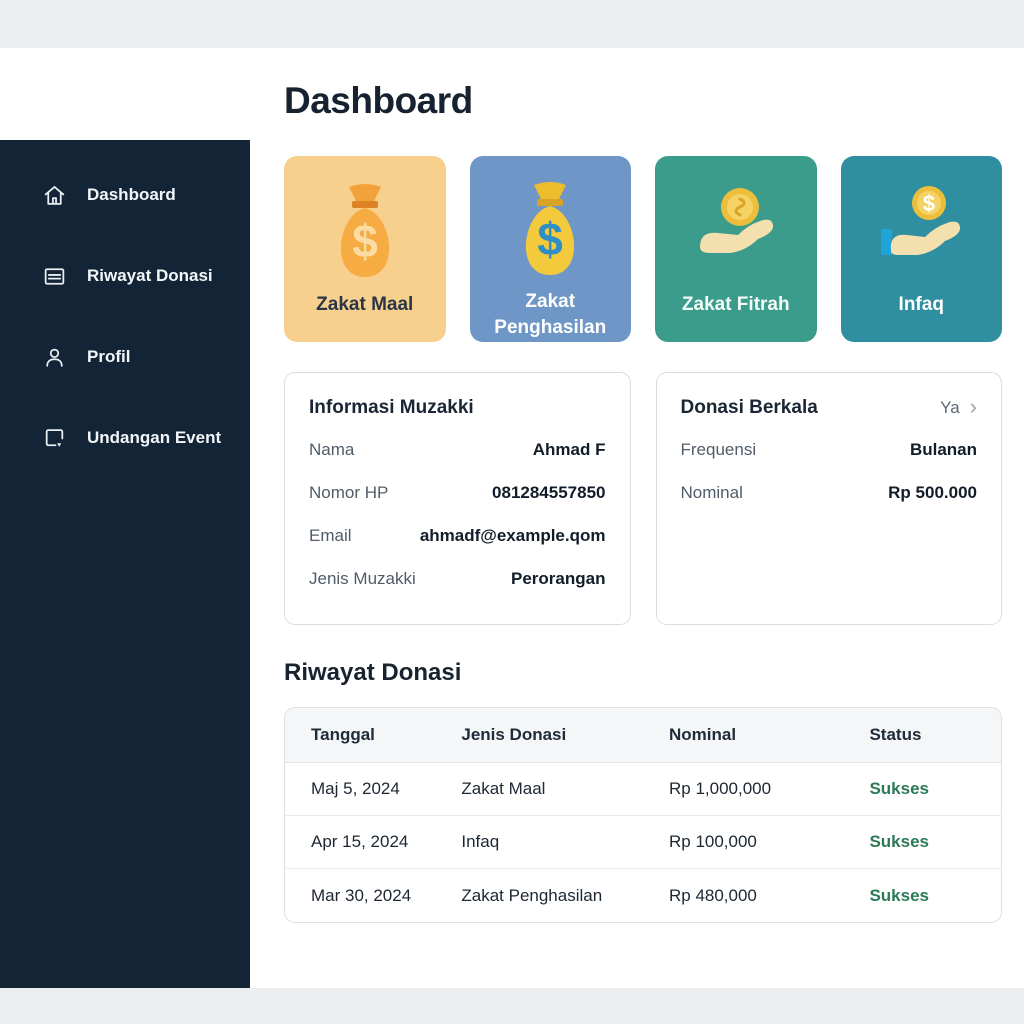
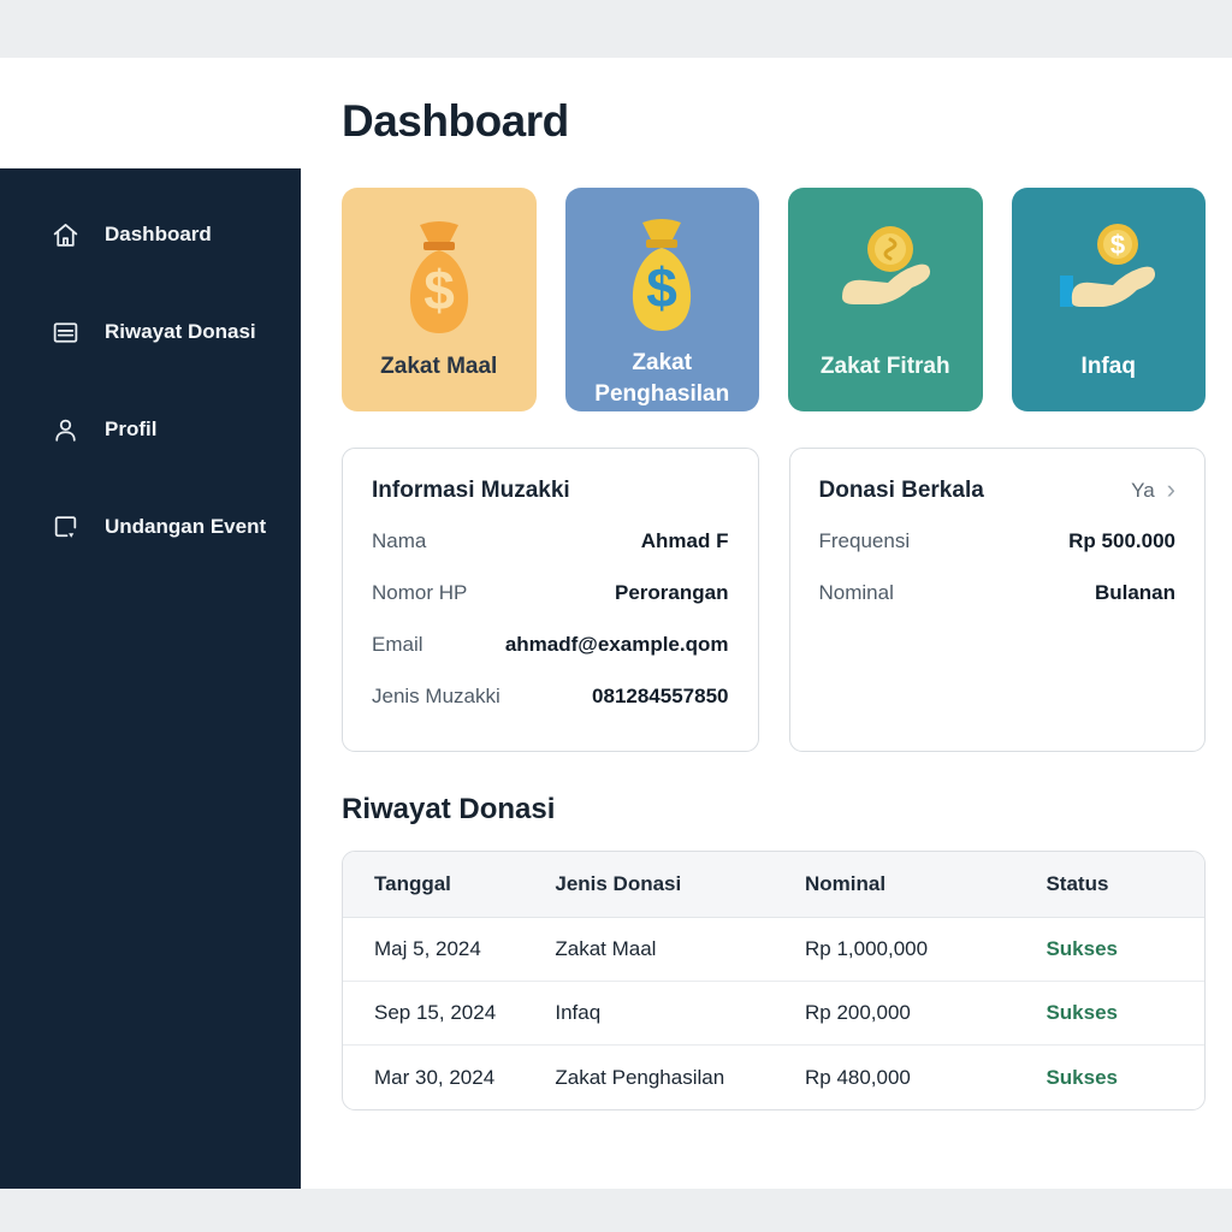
  Dashboard
  Riwayat Donasi
  Profil
  Undangan Event
  Dashboard
  $
  Zakat Maal
  $
  Zakat Penghasilan
  Zakat Fitrah
  $
  Infaq
  Informasi Muzakki
  Nama
  Ahmad F
  Nomor HP
- 081284557850
+ Perorangan
  Email
  ahmadf@example.qom
  Jenis Muzakki
- Perorangan
+ 081284557850
  Donasi Berkala
  Ya
  ›
  Frequensi
- Bulanan
+ Rp 500.000
  Nominal
- Rp 500.000
+ Bulanan
  Riwayat Donasi
  Tanggal
  Jenis Donasi
  Nominal
  Status
  Maj 5, 2024
  Zakat Maal
  Rp 1,000,000
  Sukses
- Apr 15, 2024
+ Sep 15, 2024
  Infaq
- Rp 100,000
+ Rp 200,000
  Sukses
  Mar 30, 2024
  Zakat Penghasilan
  Rp 480,000
  Sukses
